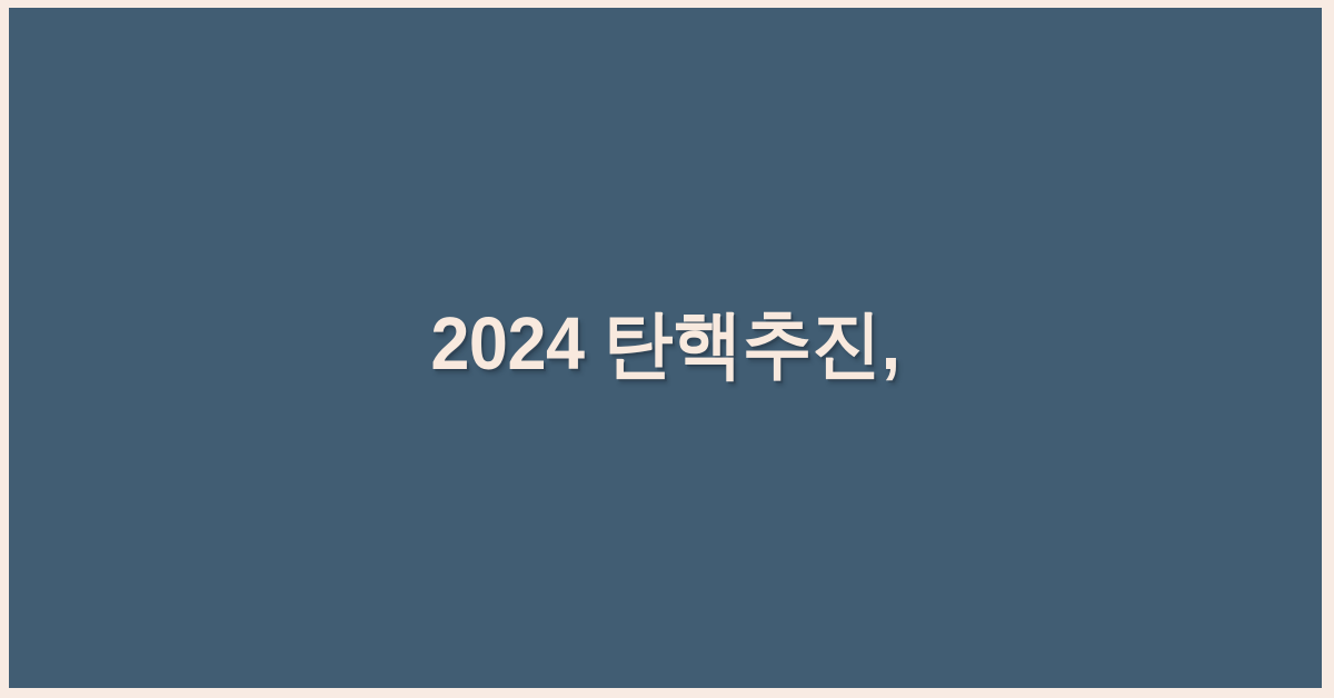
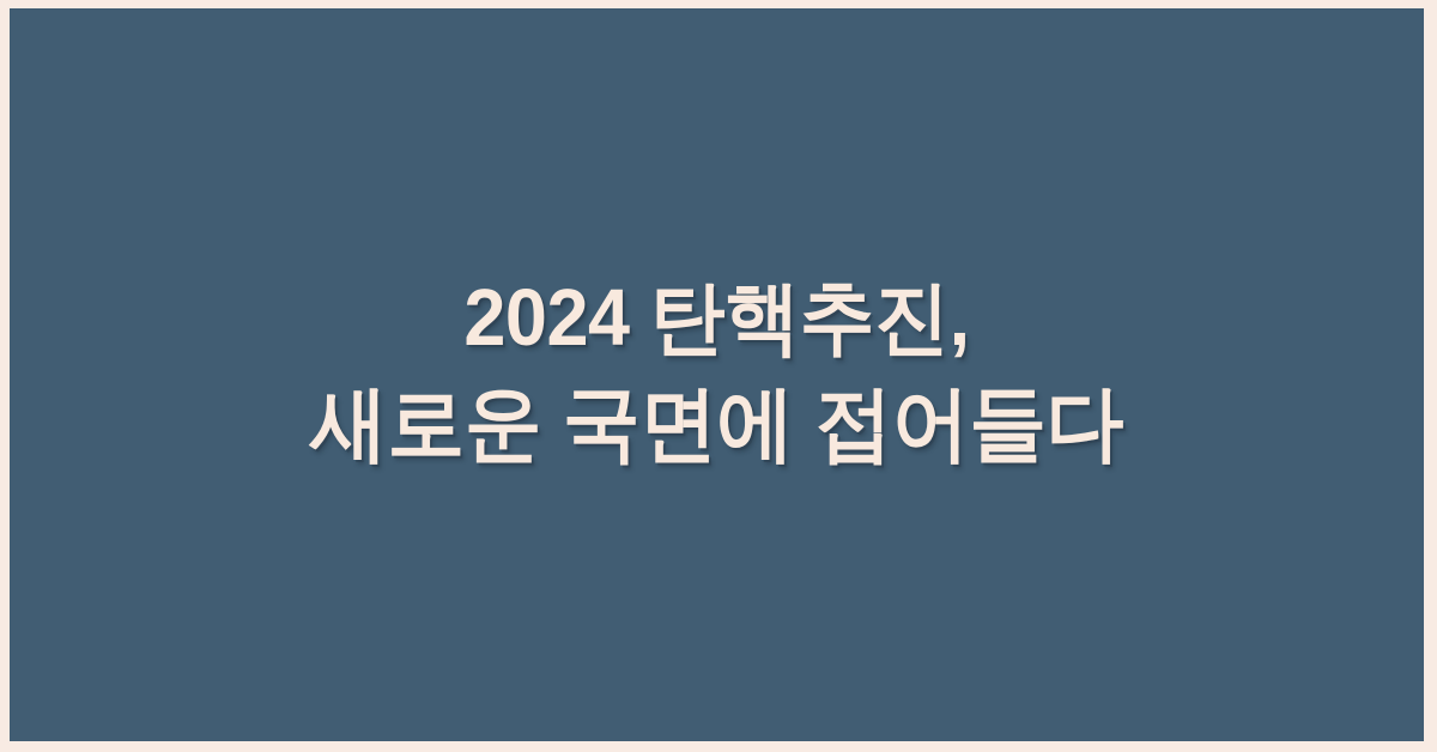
  2024 탄핵추진,
+ 새로운 국면에 접어들다
